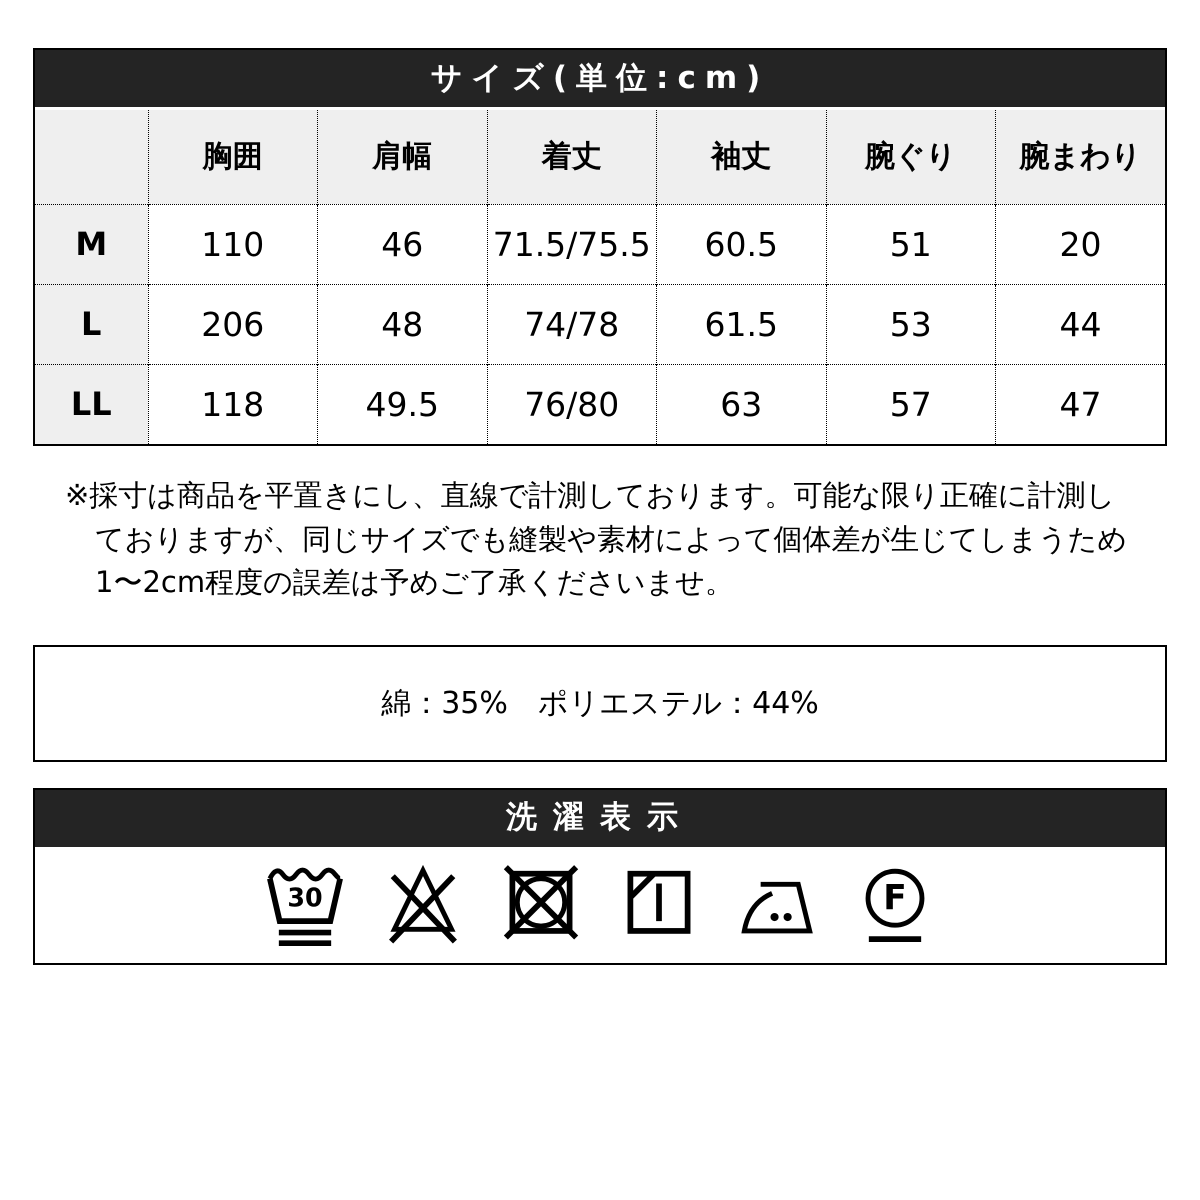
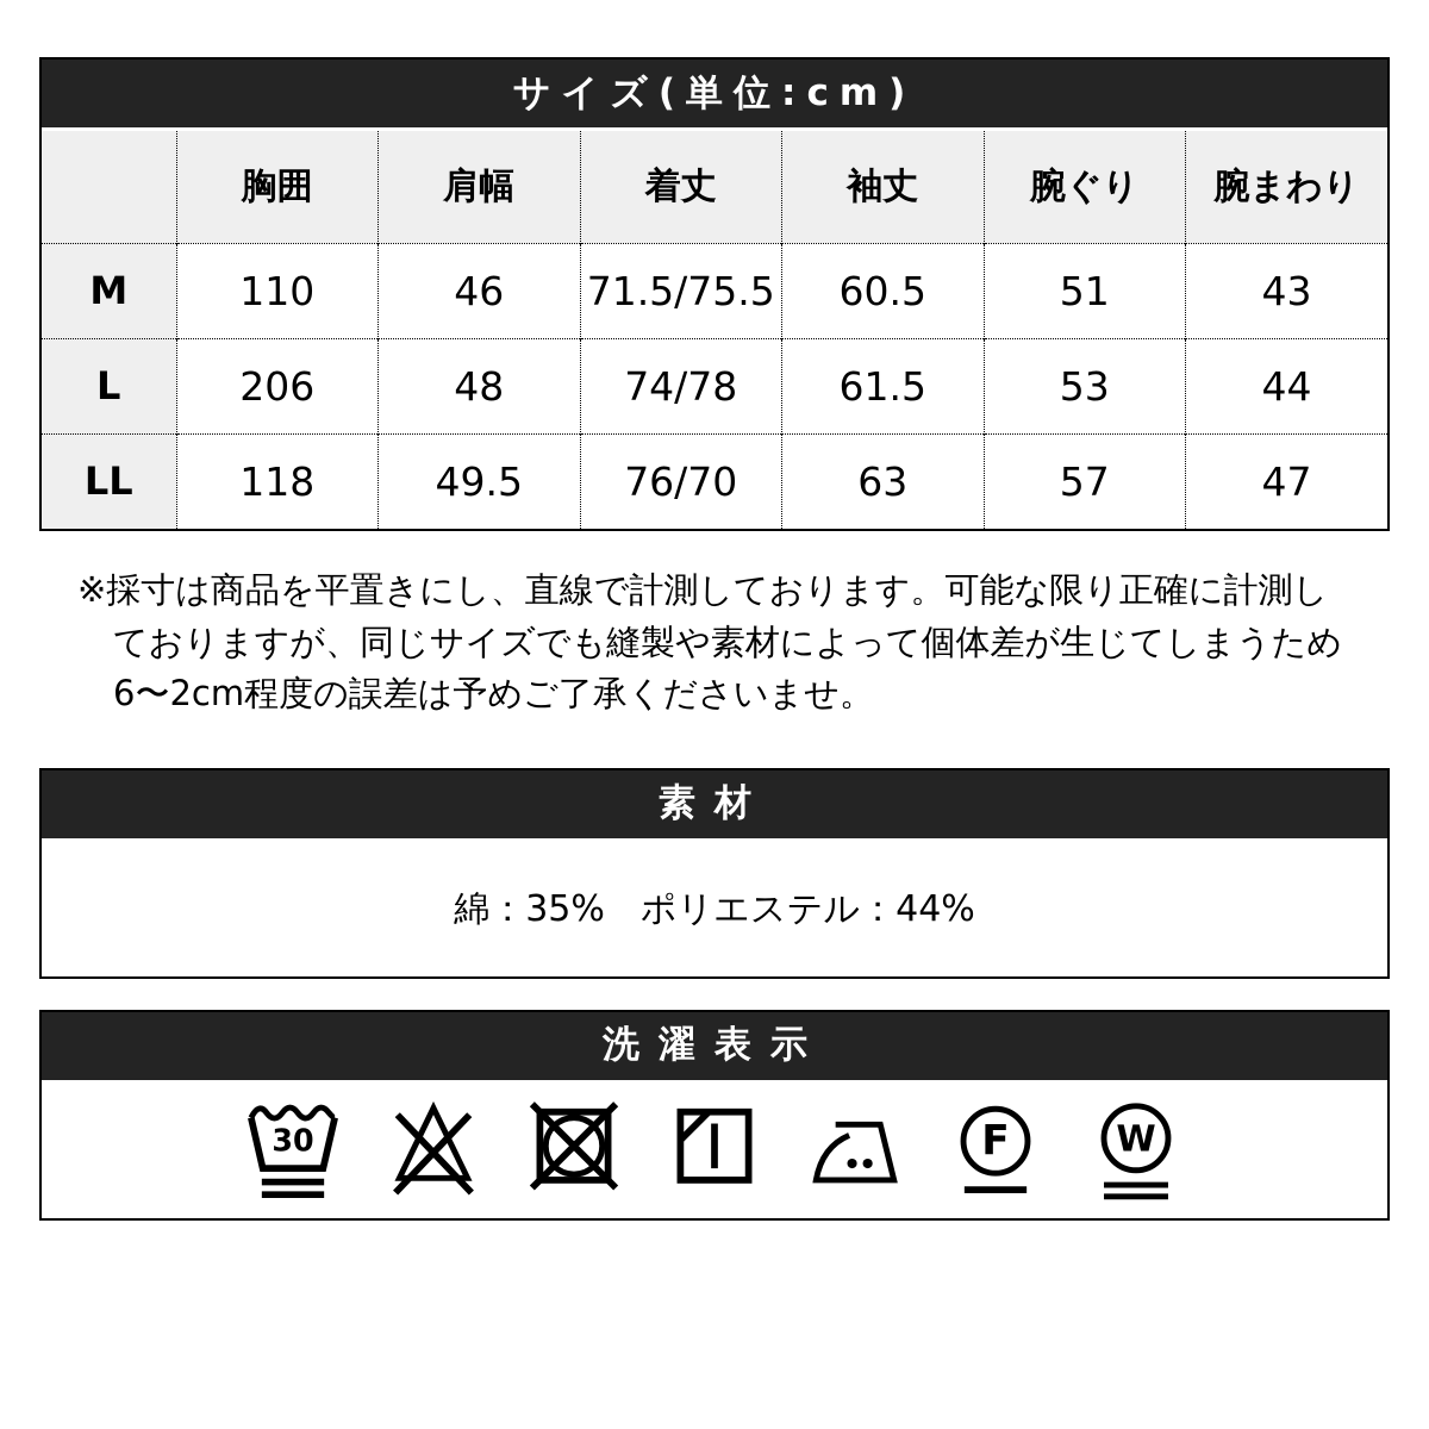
  サイズ(単位:cm)
  	胸囲	肩幅	着丈	袖丈	腕ぐり	腕まわり
- M	110	46	71.5/75.5	60.5	51	20
+ M	110	46	71.5/75.5	60.5	51	43
  L	206	48	74/78	61.5	53	44
- LL	118	49.5	76/80	63	57	47
+ LL	118	49.5	76/70	63	57	47
  ※採寸は商品を平置きにし、直線で計測しております。可能な限り正確に計測し
  ておりますが、同じサイズでも縫製や素材によって個体差が生じてしまうため
- 1〜2cm程度の誤差は予めご了承くださいませ。
+ 6〜2cm程度の誤差は予めご了承くださいませ。
+ 素材
  綿：35% ポリエステル：44%
  洗濯表示
  30
  F
+ W
